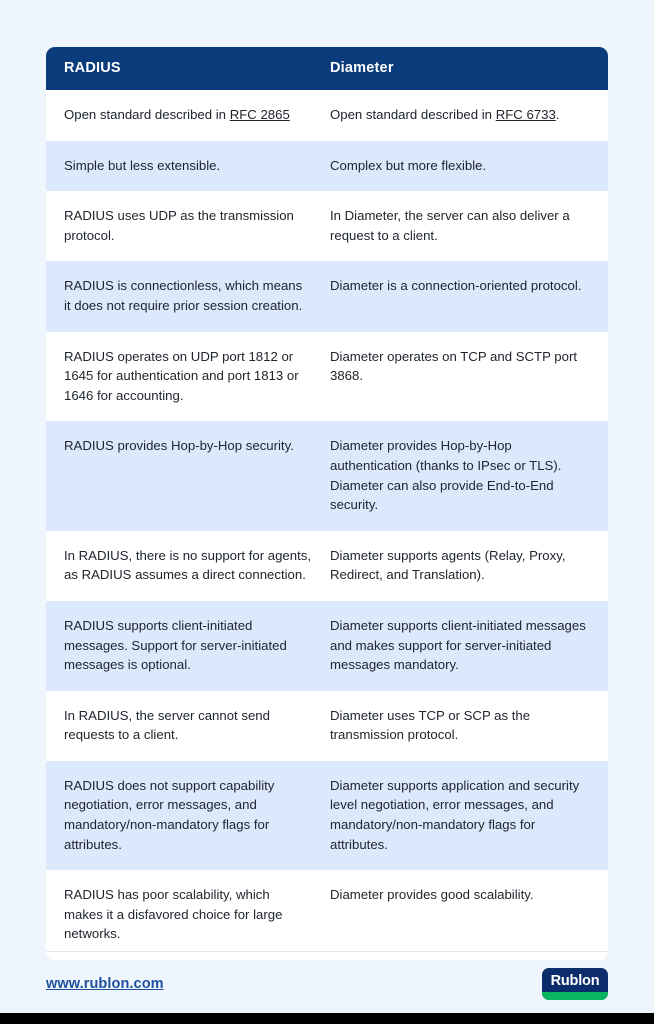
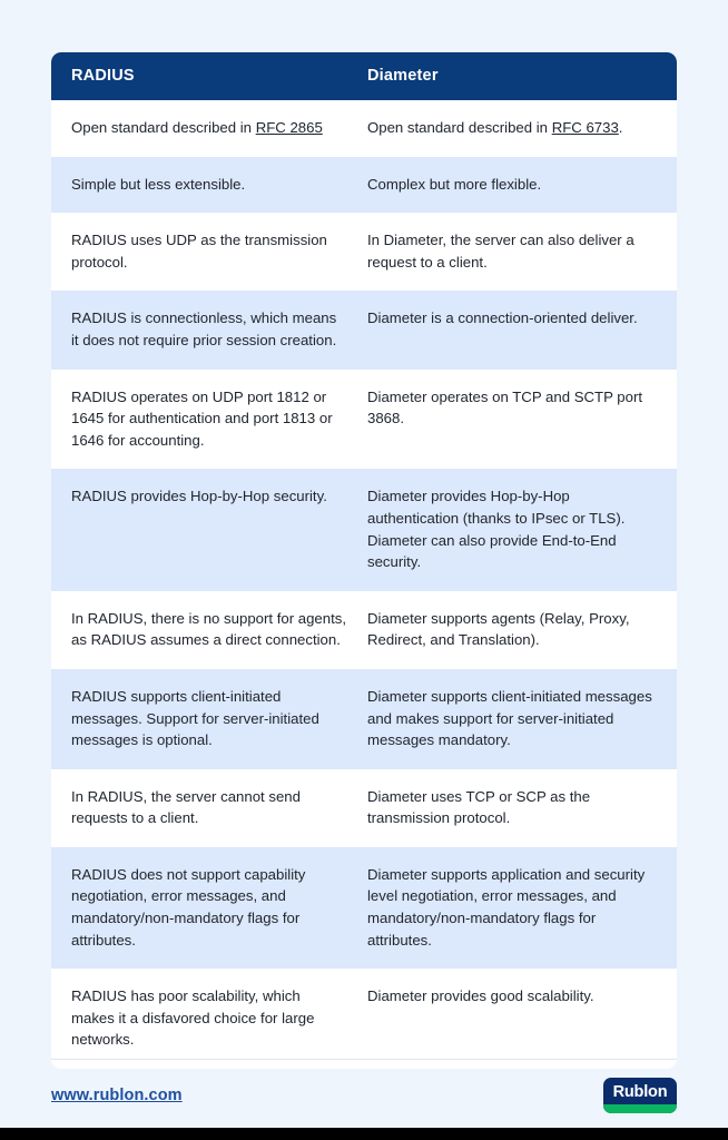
  RADIUS
  Diameter
  Open standard described in RFC 2865
  Open standard described in RFC 6733.
  Simple but less extensible.
  Complex but more flexible.
  RADIUS uses UDP as the transmission protocol.
  In Diameter, the server can also deliver a request to a client.
  RADIUS is connectionless, which means it does not require prior session creation.
- Diameter is a connection-oriented protocol.
+ Diameter is a connection-oriented deliver.
  RADIUS operates on UDP port 1812 or 1645 for authentication and port 1813 or 1646 for accounting.
  Diameter operates on TCP and SCTP port 3868.
  RADIUS provides Hop-by-Hop security.
  Diameter provides Hop-by-Hop authentication (thanks to IPsec or TLS). Diameter can also provide End-to-End security.
  In RADIUS, there is no support for agents, as RADIUS assumes a direct connection.
  Diameter supports agents (Relay, Proxy, Redirect, and Translation).
  RADIUS supports client-initiated messages. Support for server-initiated messages is optional.
  Diameter supports client-initiated messages and makes support for server-initiated messages mandatory.
  In RADIUS, the server cannot send requests to a client.
  Diameter uses TCP or SCP as the transmission protocol.
  RADIUS does not support capability negotiation, error messages, and mandatory/non-mandatory flags for attributes.
  Diameter supports application and security level negotiation, error messages, and mandatory/non-mandatory flags for attributes.
  RADIUS has poor scalability, which makes it a disfavored choice for large networks.
  Diameter provides good scalability.
  www.rublon.com
  Rublon
